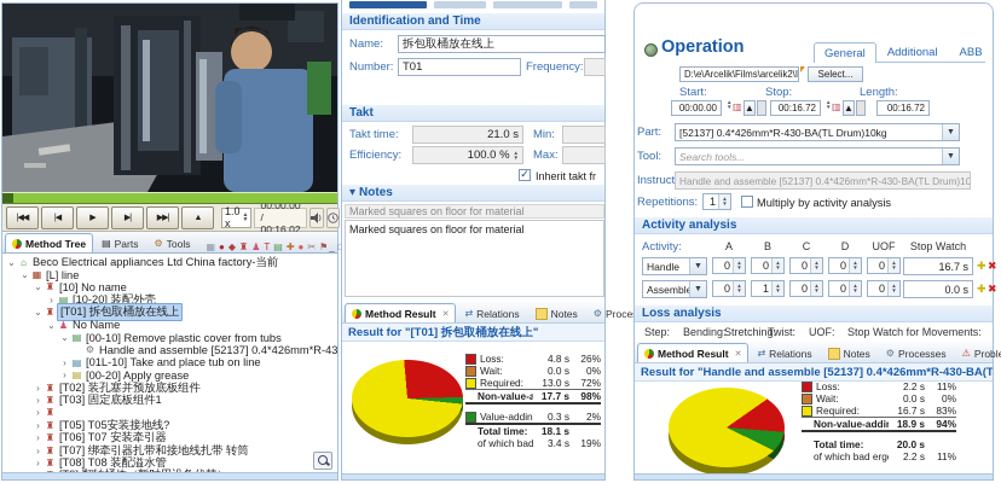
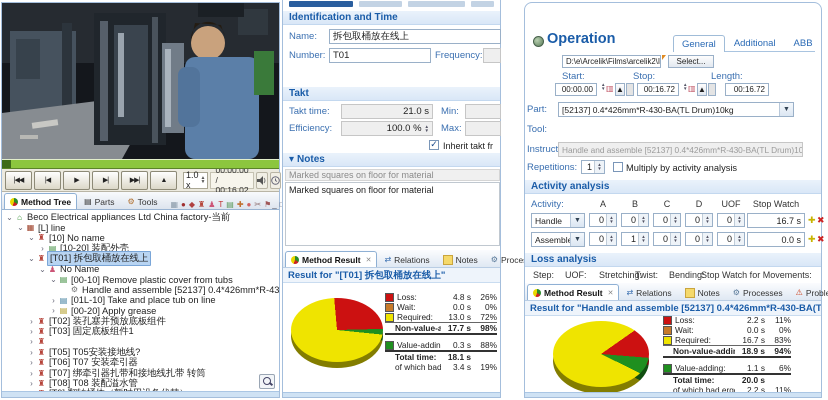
  1.0 x
  00:00.00 / 00:16.02
  Method Tree
  ▤
  Parts
  ⚙
  Tools
  ▦
  ●
  ◆
  ♜
  ♟
  T
  ▤
  ✚
  ●
  ✂
  ⚑
  _
  ⌄
  ⌂
  Beco Electrical appliances Ltd China factory-当前
  ⌄
  ▦
  [L] line
  ⌄
  ♜
  [10] No name
  ›
  ▤
  [10-20] 装配外壳
  ⌄
  ♜
  [T01] 拆包取桶放在线上
  ⌄
  ♟
  No Name
  ⌄
  ▤
  [00-10] Remove plastic cover from tubs
  ⚙
  Handle and assemble [52137] 0.4*426mm*R-43
  ›
  ▤
  [01L-10] Take and place tub on line
  ›
  ▤
  [00-20] Apply grease
  ›
  ♜
  [T02] 装孔塞并预放底板组件
  ›
  ♜
  [T03] 固定底板组件1
  ›
  ♜
  ›
  ♜
  [T05] T05安装接地线?
  ›
  ♜
  [T06] T07 安装牵引器
  ›
  ♜
  [T07] 绑牵引器扎带和接地线扎带 转筒
  ›
  ♜
  [T08] T08 装配溢水管
  Identification and Time
  Name:
  拆包取桶放在线上
  Number:
  T01
  Frequency:
  Takt
  Takt time:
  21.0 s
  Min:
  Efficiency:
  100.0 %
  Max:
  ✓
  Inherit takt fr
  ▾
  Notes
  Marked squares on floor for material
  Marked squares on floor for material
  Method Result
  ⇄
  Relations
  Notes
  ⚙
  Result for "[T01] 拆包取桶放在线上"
  Loss:
  4.8 s
  26%
  Wait:
  0.0 s
  0%
  Required:
  13.0 s
  72%
  17.7 s
  98%
  Value-addin
  0.3 s
- 2%
+ 88%
  Total time:
  18.1 s
  3.4 s
  19%
  Operation
  General
  Additional
  ABB
  D:\e\Arcelik\Films\arcelik2\I
  Select...
  Start:
  Stop:
  Length:
  00:00.00
  ▥
  ▲
  00:16.72
  ▥
  ▲
  00:16.72
  Part:
  [52137] 0.4*426mm*R-430-BA(TL Drum)10kg
  Tool:
- Search tools...
  Handle and assemble [52137] 0.4*426mm*R-430-BA(TL Drum)10
  Repetitions:
  1
  Multiply by activity analysis
  Activity analysis
  Activity:
  A
  B
  C
  D
  UOF
  Stop Watch
  Handle
  0
  0
  0
  0
  0
  16.7 s
  ✚
  ✖
  Assembl
  0
  1
  0
  0
  0
  0.0 s
  ✚
  ✖
  Loss analysis
  Step:
- Bending:
+ UOF:
  Stretching:
  Twist:
- UOF:
+ Bending:
  Stop Watch for Movements:
  Method Result
  ⇄
  Relations
  Notes
  ⚙
  Processes
  ⚠
  Result for "Handle and assemble [52137] 0.4*426mm*R-430-BA(T
  Loss:
  2.2 s
  11%
  Wait:
  0.0 s
  0%
  Required:
  16.7 s
  83%
  Non-value-addi
  18.9 s
  94%
+ Value-adding:
+ 1.1 s
+ 6%
  Total time:
  20.0 s
  2.2 s
  11%
